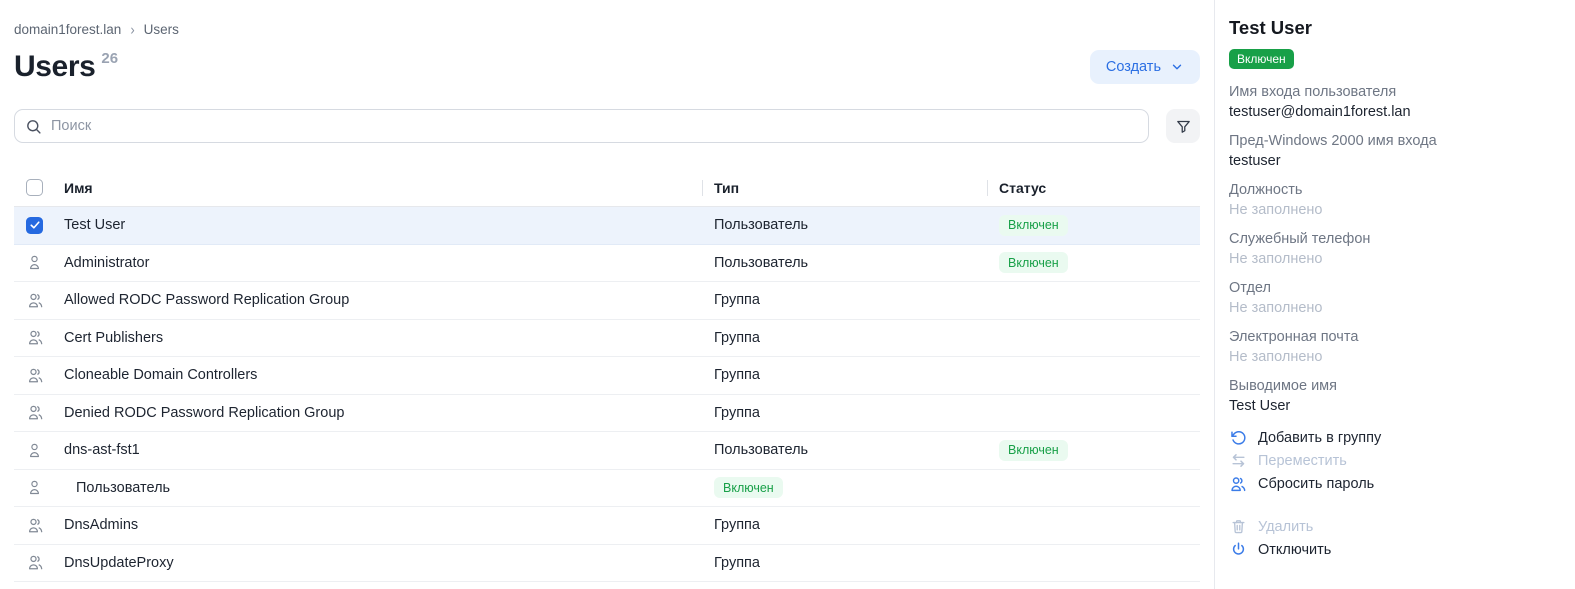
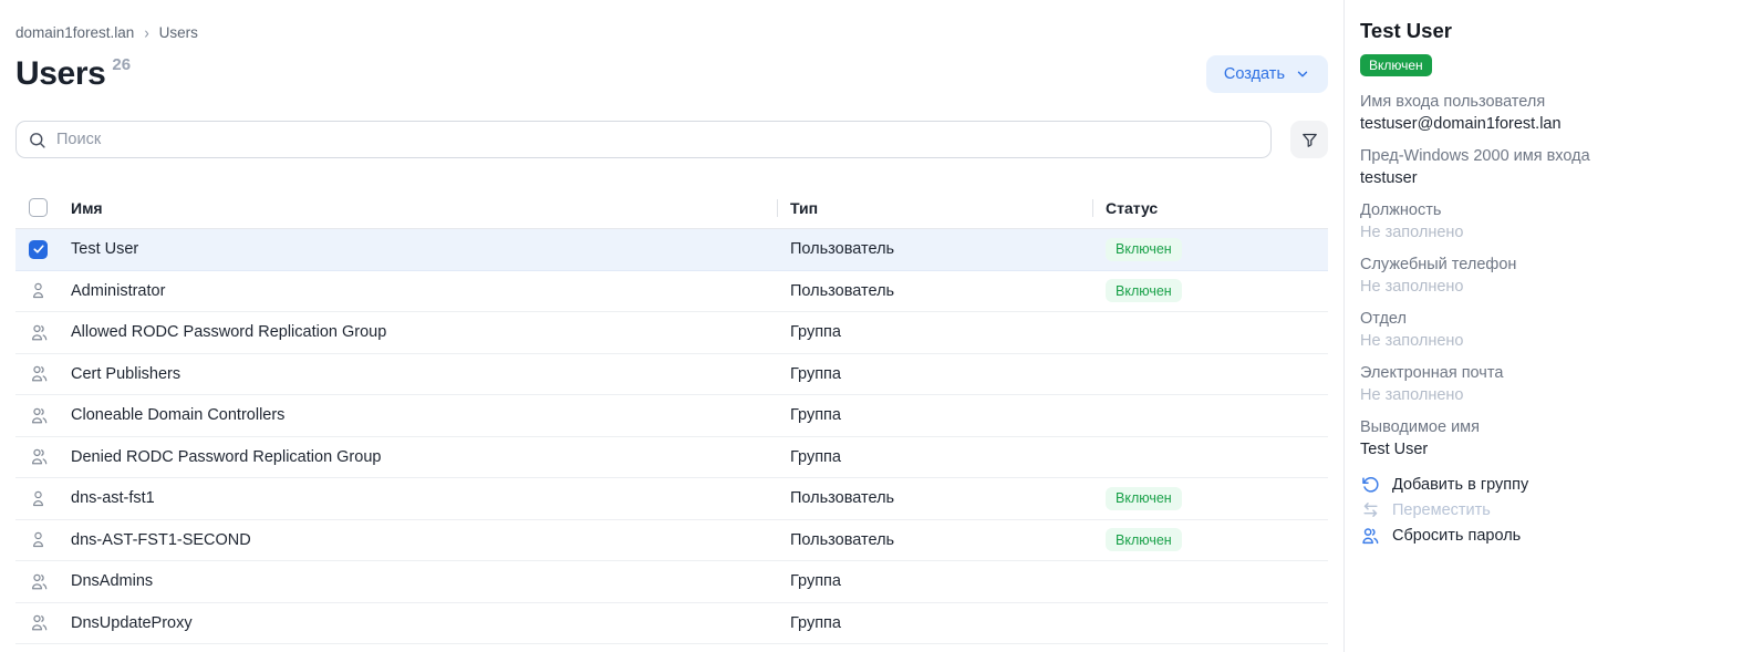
  domain1forest.lan
  ›
  Users
  Users
  26
  Создать
  Поиск
  Имя
  Тип
  Статус
  Test User
  Пользователь
  Включен
  Administrator
  Пользователь
  Включен
  Allowed RODC Password Replication Group
  Группа
  Cert Publishers
  Группа
  Cloneable Domain Controllers
  Группа
  Denied RODC Password Replication Group
  Группа
  dns-ast-fst1
  Пользователь
  Включен
+ dns-AST-FST1-SECOND
  Пользователь
  Включен
  DnsAdmins
  Группа
  DnsUpdateProxy
  Группа
  Test User
  Включен
  Имя входа пользователя
  testuser@domain1forest.lan
  Пред-Windows 2000 имя входа
  testuser
  Должность
  Не заполнено
  Служебный телефон
  Не заполнено
  Отдел
  Не заполнено
  Электронная почта
  Не заполнено
  Выводимое имя
  Test User
  Добавить в группу
  Переместить
  Сбросить пароль
- Удалить
- Отключить
